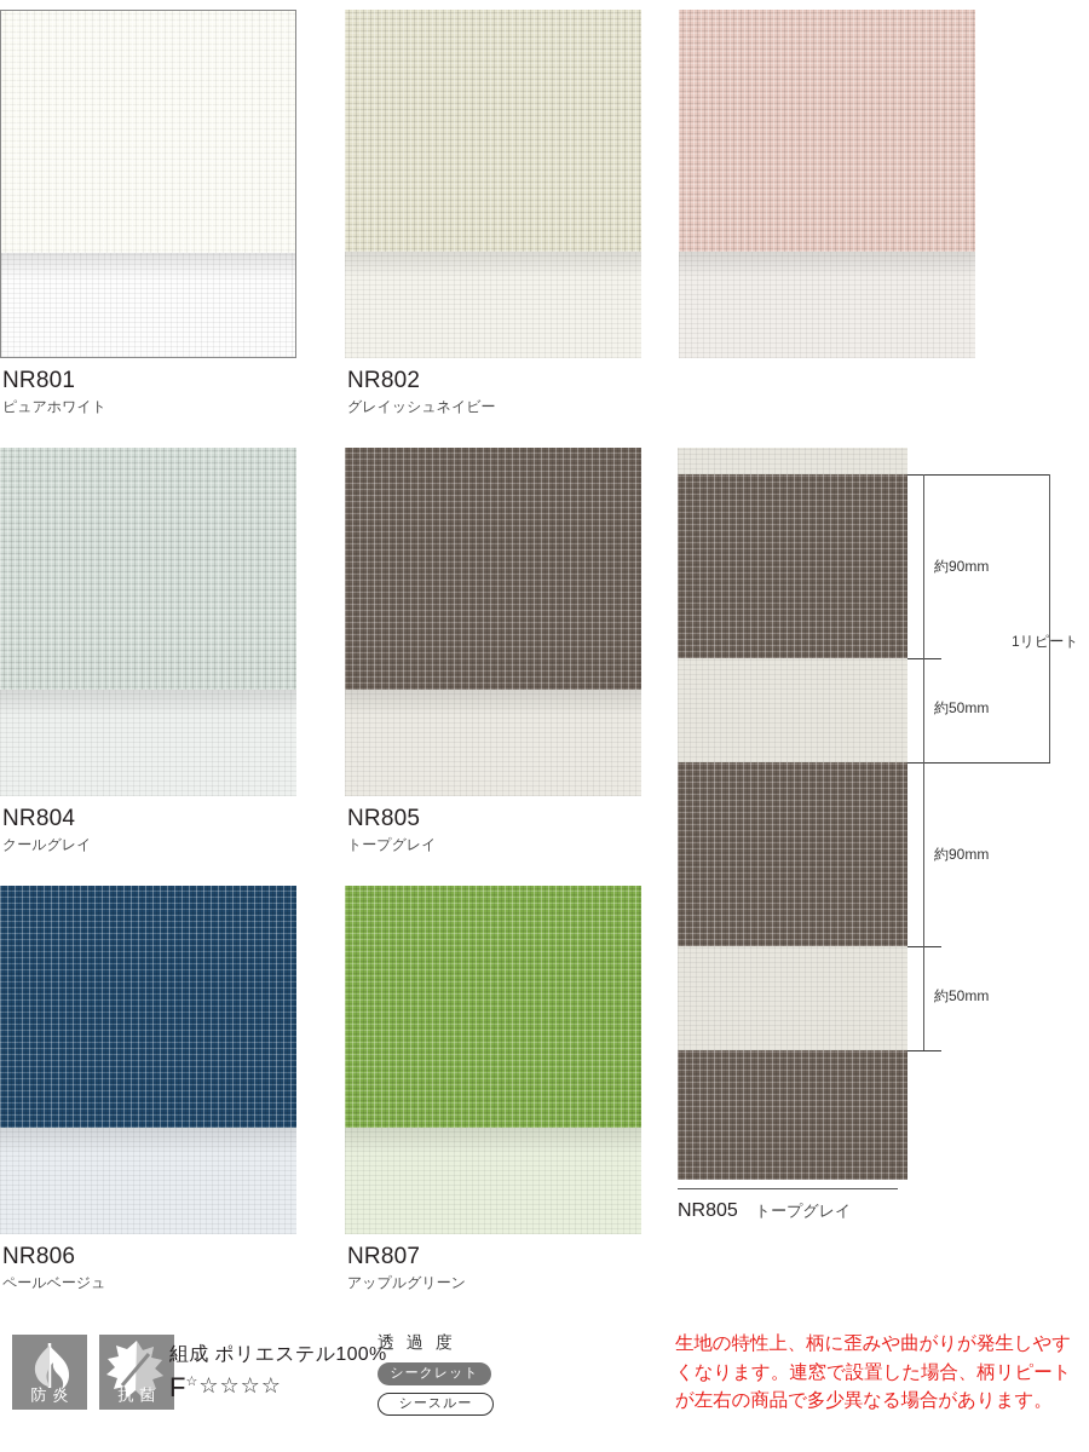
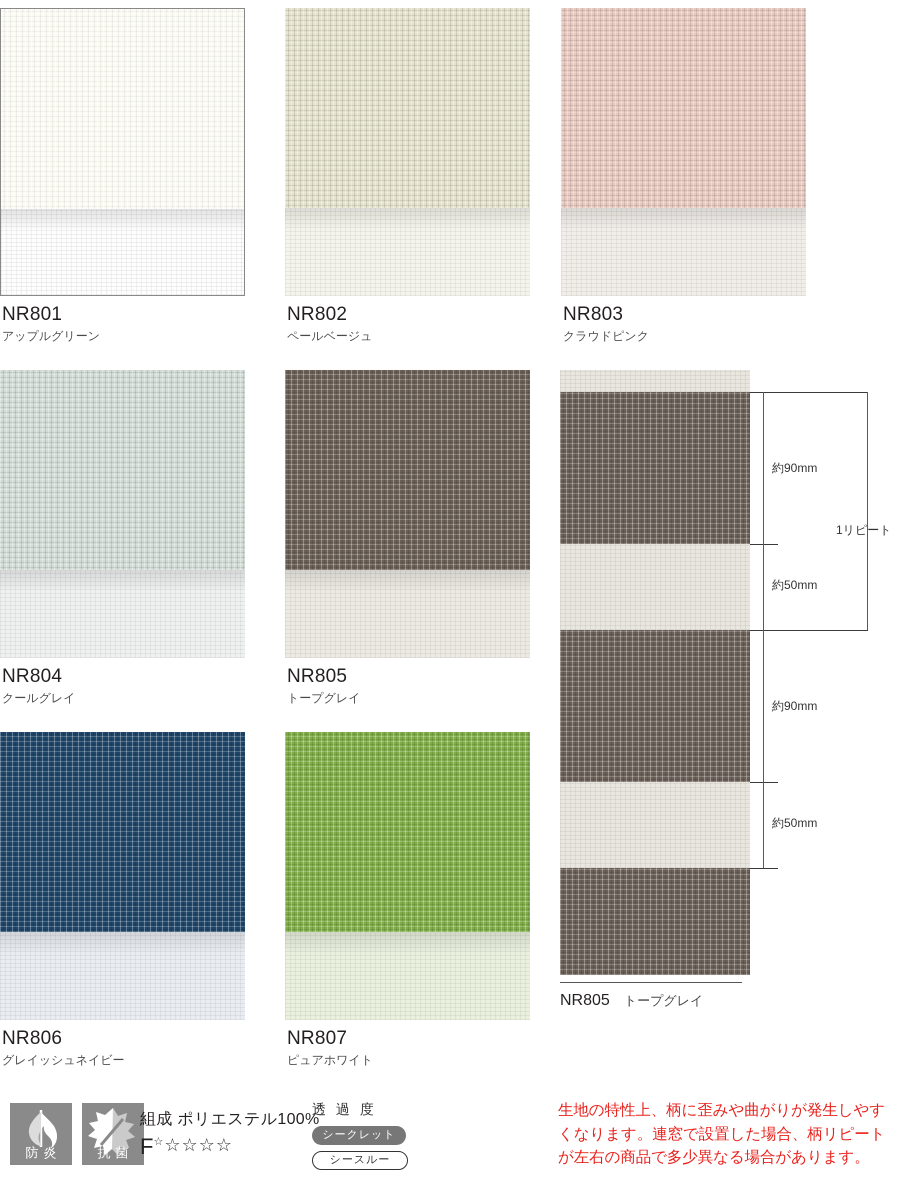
  NR801
- ピュアホワイト
+ アップルグリーン
  NR802
- グレイッシュネイビー
+ ペールベージュ
+ NR803
+ クラウドピンク
  NR804
  クールグレイ
  NR805
  トープグレイ
  NR806
- ペールベージュ
+ グレイッシュネイビー
  NR807
- アップルグリーン
+ ピュアホワイト
  約90mm
  約50mm
  約90mm
  約50mm
  1リピート
  NR805 トープグレイ
  防炎
  抗菌
  組成 ポリエステル100%
  F
  ☆
  ☆☆☆☆
  透 過 度
  シークレット
  シースルー
  生地の特性上、柄に歪みや曲がりが発生しやすくなります。連窓で設置した場合、柄リピートが左右の商品で多少異なる場合があります。
